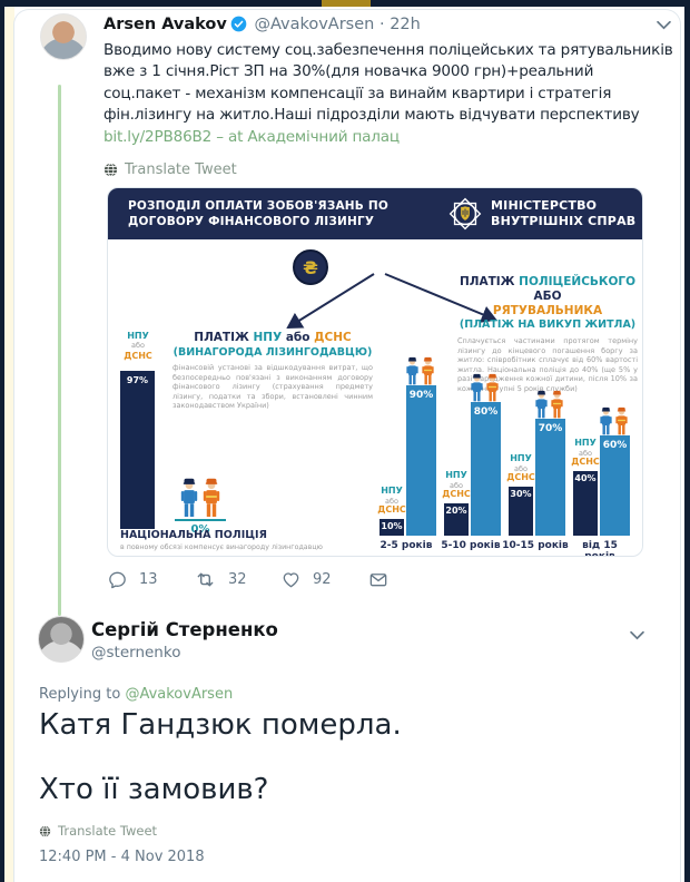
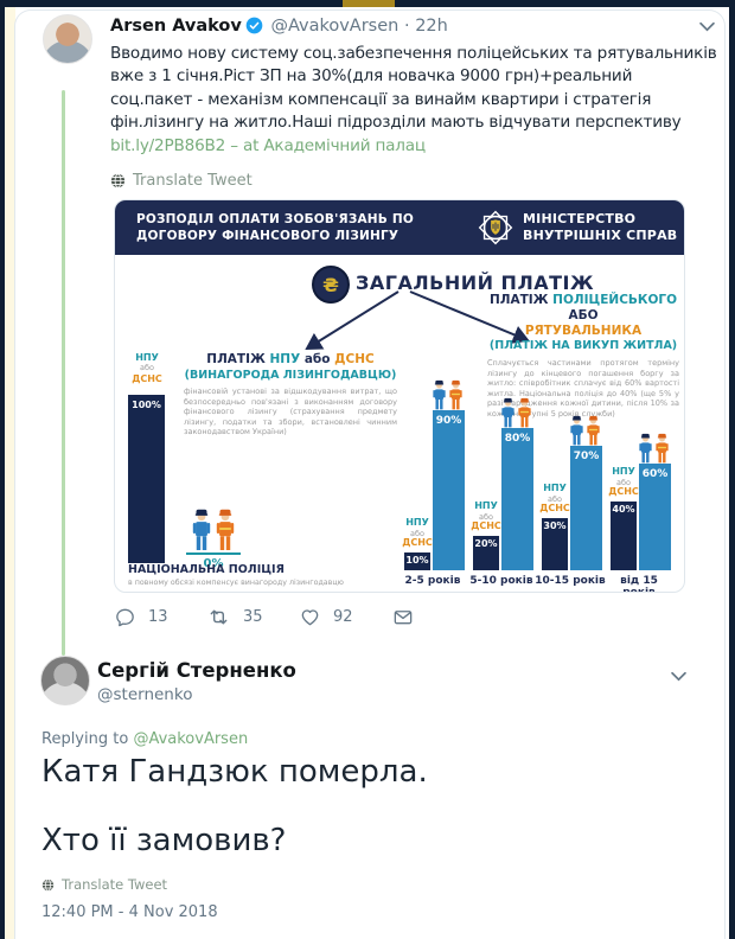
  Arsen Avakov @AvakovArsen · 22h
  Вводимо нову систему соц.забезпечення поліцейських та рятувальників вже з 1 січня.Ріст ЗП на 30%(для новачка 9000 грн)+реальний соц.пакет - механізм компенсації за винайм квартири і стратегія фін.лізингу на житло.Наші підрозділи мають відчувати перспективу bit.ly/2PB86B2 – at Академічний палац
  Translate Tweet
  РОЗПОДІЛ ОПЛАТИ ЗОБОВ'ЯЗАНЬ ПО
  ДОГОВОРУ ФІНАНСОВОГО ЛІЗИНГУ
  МІНІСТЕРСТВО
  ВНУТРІШНІХ СПРАВ
  ₴
+ ЗАГАЛЬНИЙ ПЛАТІЖ
  НПУ
  або
  ДСНС
- 97%
+ 100%
  ПЛАТІЖ НПУ або ДСНС
  (ВИНАГОРОДА ЛІЗИНГОДАВЦЮ)
  фінансовій установі за відшкодування витрат, що безпосередньо пов'язані з виконанням договору фінансового лізингу (страхування предмету лізингу, податки та збори, встановлені чинним законодавством України)
  0%
  НАЦІОНАЛЬНА ПОЛІЦІЯ
  ПЛАТІЖ ПОЛІЦЕЙСЬКОГО АБО
  РЯТУВАЛЬНИКА
  (ПЛАТІЖ НА ВИКУП ЖИТЛА)
  Сплачується частинами протягом терміну лізингу до кінцевого погашення боргу за житло: співробітник сплачує від 60% вартості житла. Національна поліція до 40% (ще 5% у разіардження кожної дитини, після 10% за кож нупні 5 років служби)
  НПУ
  або
  ДСНС
  10%
  90%
  2-5 років
  НПУ
  або
  ДСНС
  20%
  80%
  5-10 років
  НПУ
  або
  ДСНС
  30%
  70%
  10-15 років
  НПУ
  або
  ДСНС
  40%
  60%
  13
- 32
+ 35
  92
  Сергій Стерненко
  @sternenko
  Replying to @AvakovArsen
  Катя Гандзюк померла.
  Хто її замовив?
  Translate Tweet
  12:40 PM - 4 Nov 2018
